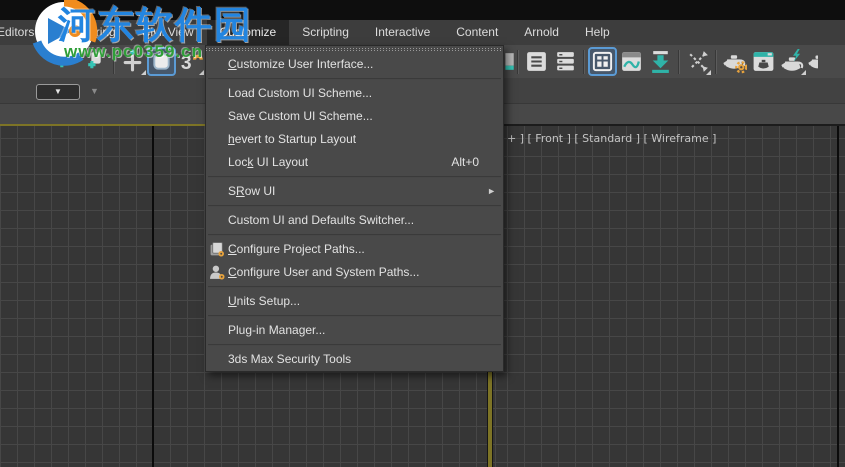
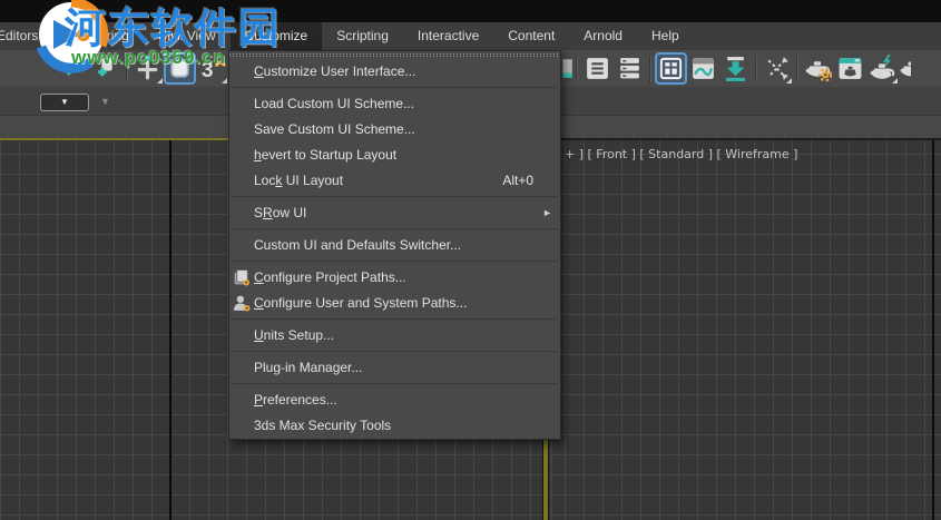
  Editors
  Civil View
  Customize
  Scripting
  Interactive
  Content
  Arnold
  Help
  3
  ▼
  ▼
  + ] [ Front ] [ Standard ] [ Wireframe ]
  Customize User Interface...
  Load Custom UI Scheme...
  Save Custom UI Scheme...
  hevert to Startup Layout
  Lock UI Layout
  Alt+0
  SRow UI
  ►
  Custom UI and Defaults Switcher...
  Configure Project Paths...
  Configure User and System Paths...
  Units Setup...
  Plug-in Manager...
+ Preferences...
  3ds Max Security Tools
  河东软件园
  www.pc0359.cn
